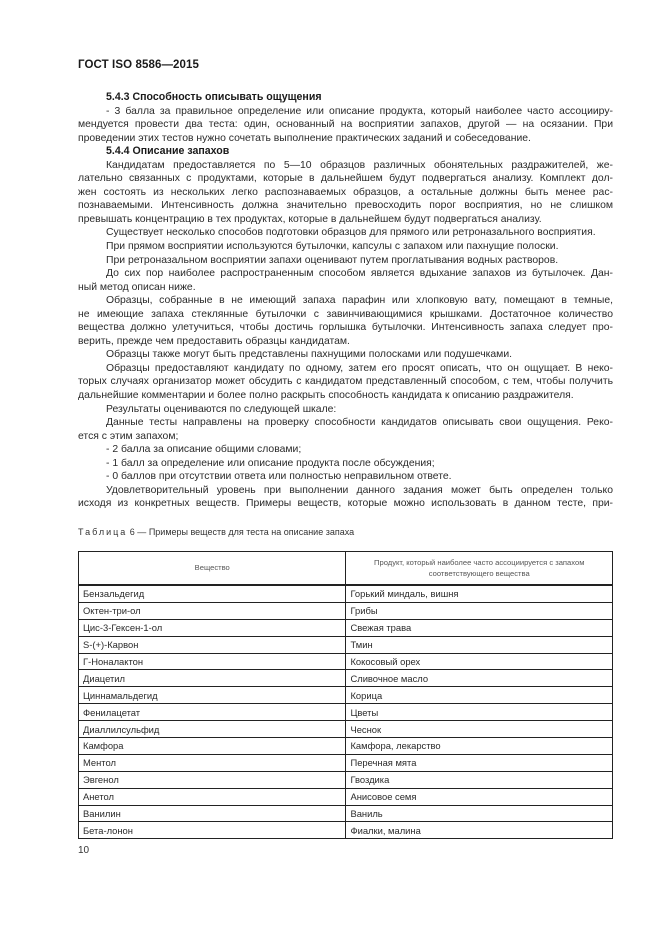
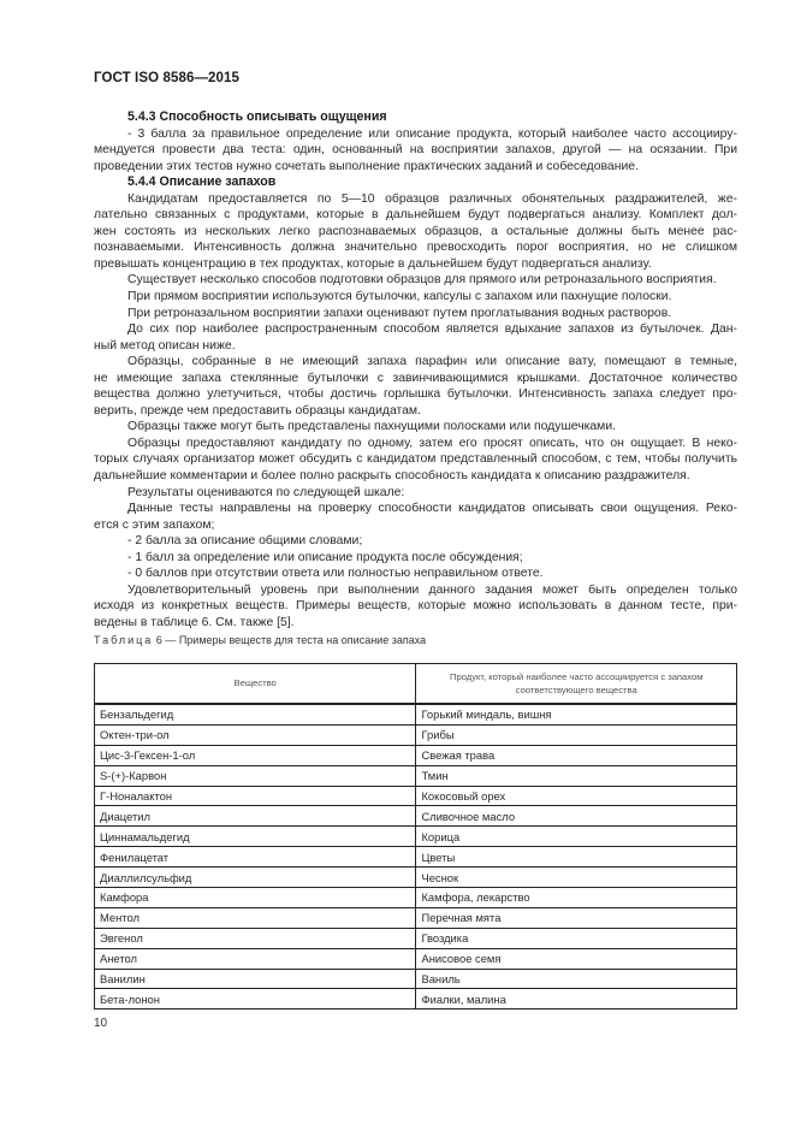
  ГОСТ ISO 8586—2015
  5.4.3 Способность описывать ощущения
  - 3 балла за правильное определение или описание продукта, который наиболее часто ассоцииру-
  мендуется провести два теста: один, основанный на восприятии запахов, другой — на осязании. При
  проведении этих тестов нужно сочетать выполнение практических заданий и собеседование.
  5.4.4 Описание запахов
  Кандидатам предоставляется по 5—10 образцов различных обонятельных раздражителей, же-
  лательно связанных с продуктами, которые в дальнейшем будут подвергаться анализу. Комплект дол-
  жен состоять из нескольких легко распознаваемых образцов, а остальные должны быть менее рас-
  познаваемыми. Интенсивность должна значительно превосходить порог восприятия, но не слишком
  превышать концентрацию в тех продуктах, которые в дальнейшем будут подвергаться анализу.
  Существует несколько способов подготовки образцов для прямого или ретроназального восприятия.
  При прямом восприятии используются бутылочки, капсулы с запахом или пахнущие полоски.
  При ретроназальном восприятии запахи оценивают путем проглатывания водных растворов.
  До сих пор наиболее распространенным способом является вдыхание запахов из бутылочек. Дан-
  ный метод описан ниже.
- Образцы, собранные в не имеющий запаха парафин или хлопковую вату, помещают в темные,
+ Образцы, собранные в не имеющий запаха парафин или описание вату, помещают в темные,
  не имеющие запаха стеклянные бутылочки с завинчивающимися крышками. Достаточное количество
  вещества должно улетучиться, чтобы достичь горлышка бутылочки. Интенсивность запаха следует про-
  верить, прежде чем предоставить образцы кандидатам.
  Образцы также могут быть представлены пахнущими полосками или подушечками.
  Образцы предоставляют кандидату по одному, затем его просят описать, что он ощущает. В неко-
  торых случаях организатор может обсудить с кандидатом представленный способом, с тем, чтобы получить
  дальнейшие комментарии и более полно раскрыть способность кандидата к описанию раздражителя.
  Результаты оцениваются по следующей шкале:
  Данные тесты направлены на проверку способности кандидатов описывать свои ощущения. Реко-
  ется с этим запахом;
  - 2 балла за описание общими словами;
  - 1 балл за определение или описание продукта после обсуждения;
  - 0 баллов при отсутствии ответа или полностью неправильном ответе.
  Удовлетворительный уровень при выполнении данного задания может быть определен только
  исходя из конкретных веществ. Примеры веществ, которые можно использовать в данном тесте, при-
+ ведены в таблице 6. См. также [5].
  Таблица 6 — Примеры веществ для теста на описание запаха
  Вещество	Продукт, который наиболее часто ассоциируется с запахом соответствующего вещества
  Бензальдегид	Горький миндаль, вишня
  Октен-три-ол	Грибы
  Цис-3-Гексен-1-ол	Свежая трава
  S-(+)-Карвон	Тмин
  Г-Ноналактон	Кокосовый орех
  Диацетил	Сливочное масло
  Циннамальдегид	Корица
  Фенилацетат	Цветы
  Диаллилсульфид	Чеснок
  Камфора	Камфора, лекарство
  Ментол	Перечная мята
  Эвгенол	Гвоздика
  Анетол	Анисовое семя
  Ванилин	Ваниль
  Бета-лонон	Фиалки, малина
  10
